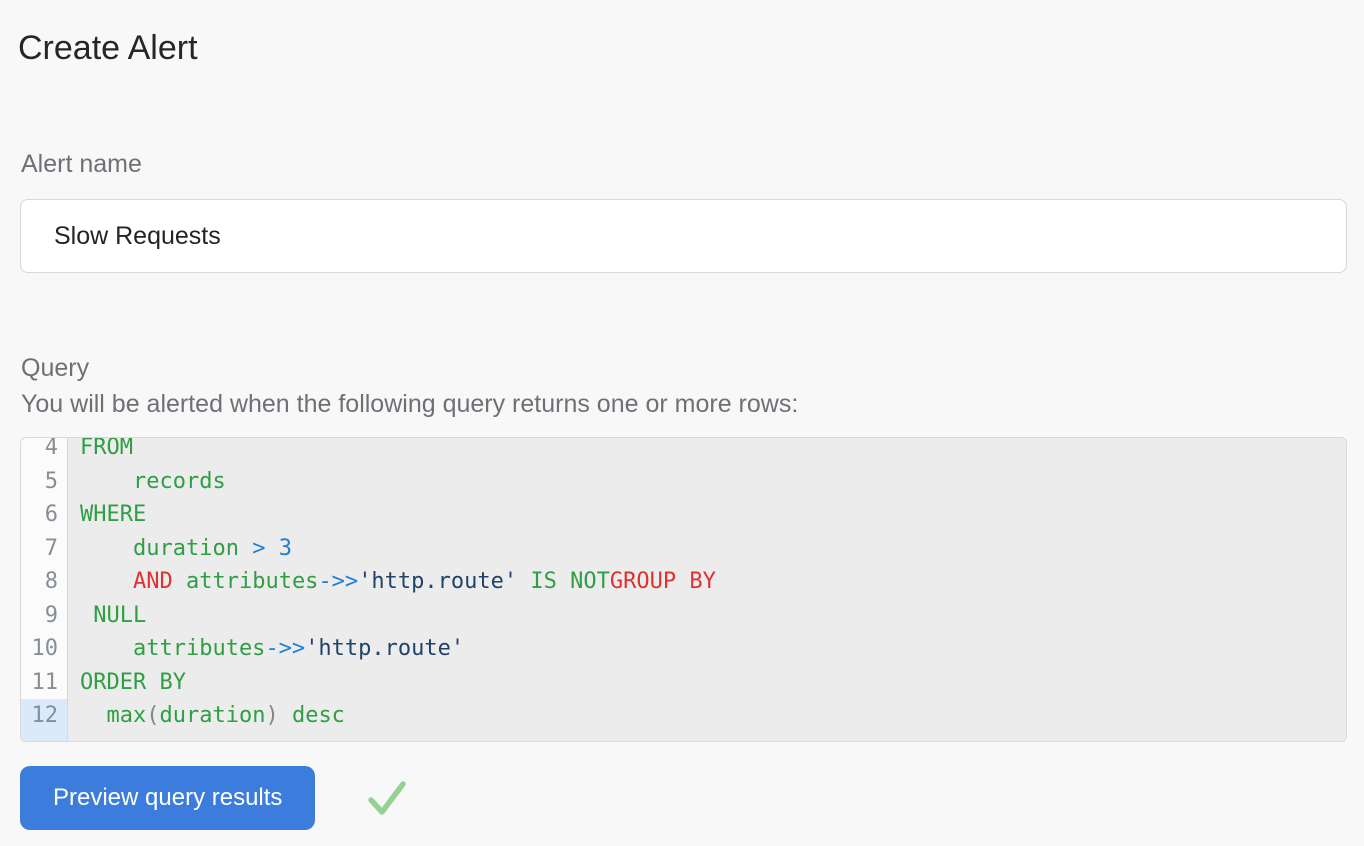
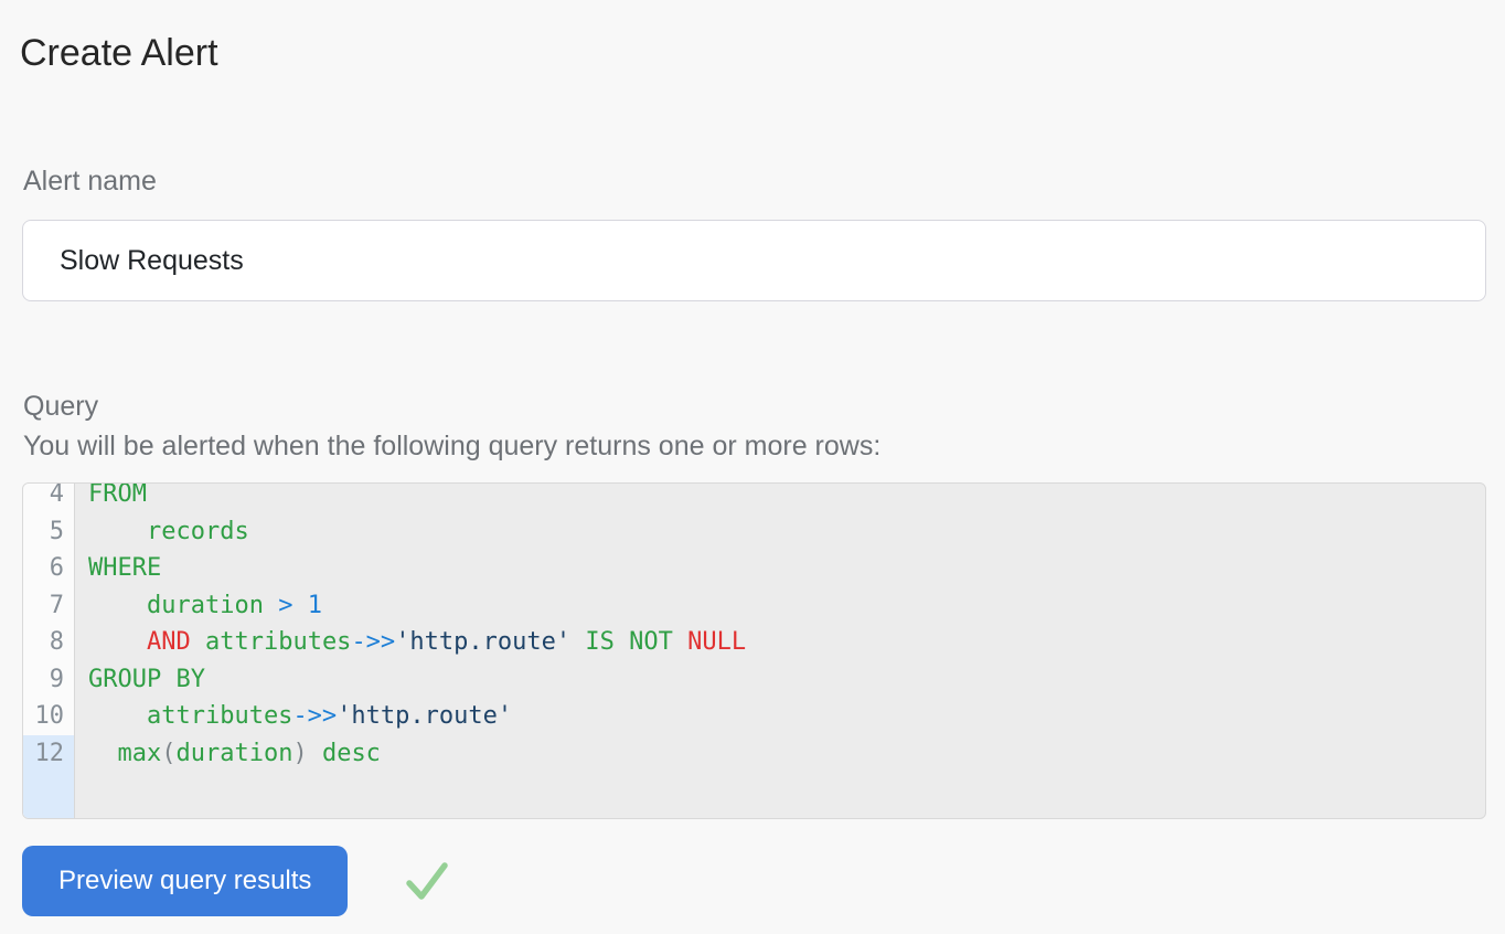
  Create Alert
  Alert name
  Slow Requests
  Query
  You will be alerted when the following query returns one or more rows:
  4
  FROM
  5
  records
  6
  WHERE
  7
- duration > 3
+ duration > 1
  8
- AND attributes->>'http.route' IS NOTGROUP BY
+ AND attributes->>'http.route' IS NOT NULL
  9
- NULL
+ GROUP BY
  10
  attributes->>'http.route'
- 11
- ORDER BY
  12
  max(duration) desc
  Preview query results
